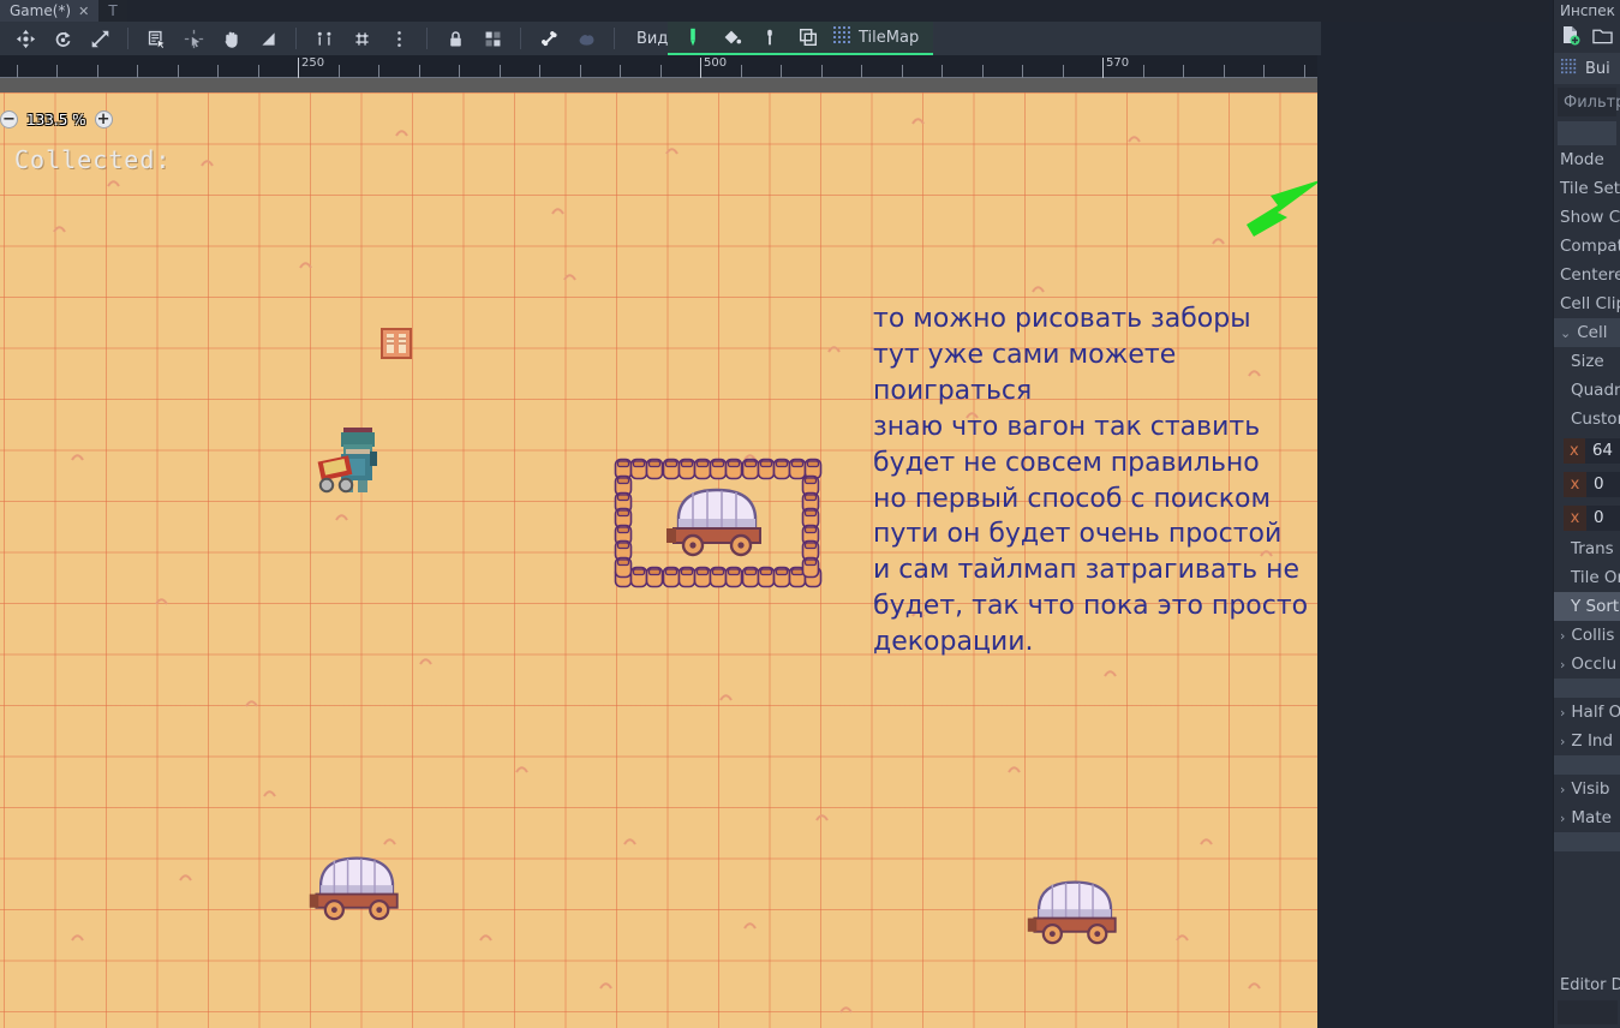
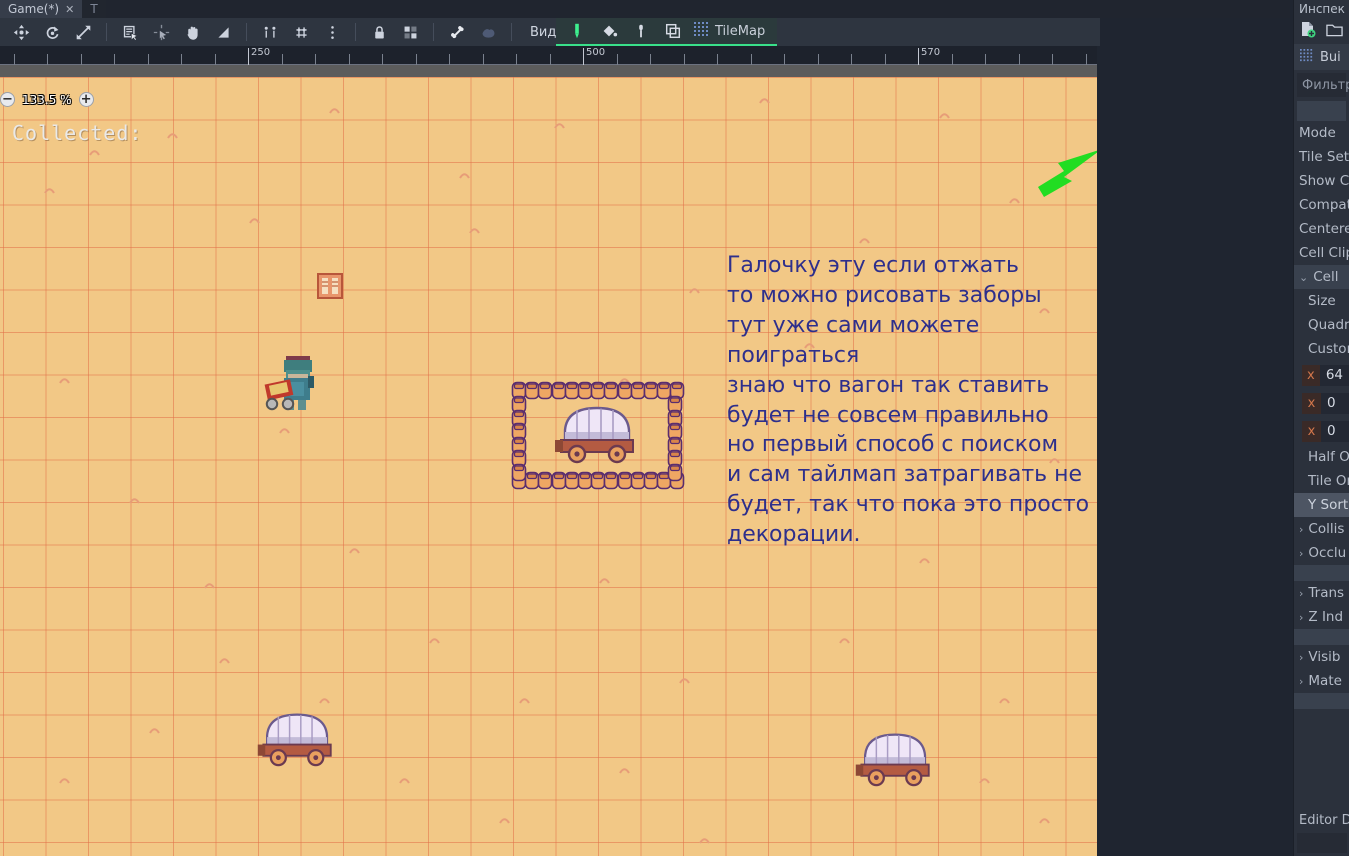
  Game(*)
  ✕
  T
  Вид
  TileMap
  250
  500
  570
  −
  133.5 %
  +
  Collected:
+ Галочку эту если отжать
  то можно рисовать заборы
  тут уже сами можете
  поиграться
  знаю что вагон так ставить
  будет не совсем правильно
  но первый способ с поиском
- пути он будет очень простой
  и сам тайлмап затрагивать не
  будет, так что пока это просто
  декорации.
  Инспек
  Bui
  Фильт
  Mode
  Tile Set
  Show C
  Compa
  Centere
  Cell Cli
  ⌄
  Cell
  Size
  Quadr
  Custo
  x
  64
  x
  0
  x
  0
- Trans
+ Half O
  Tile O
  Y Sort
  ›
  Collis
  ›
  Occlu
  ›
- Half O
+ Trans
  ›
  Z Ind
  ›
  Visib
  ›
  Mate
  Editor D
